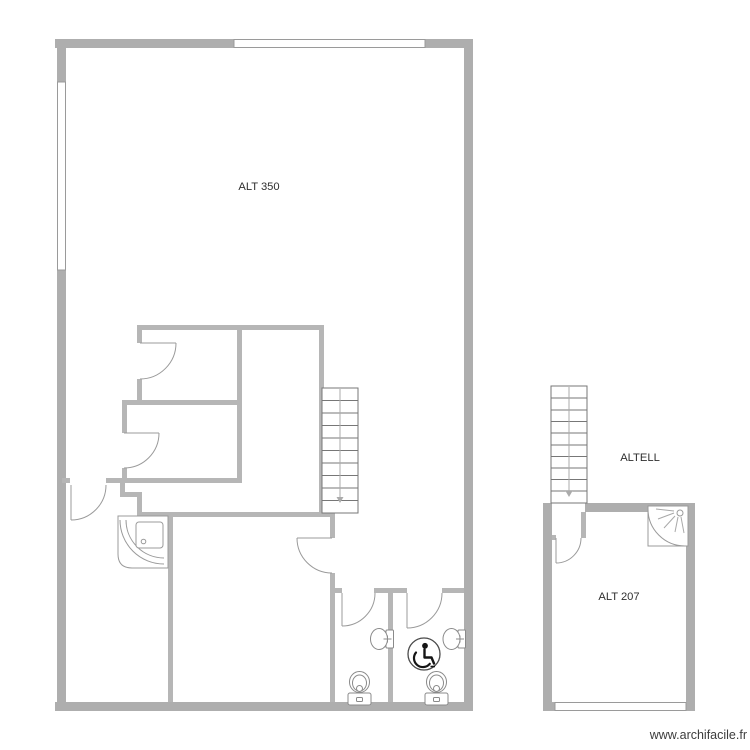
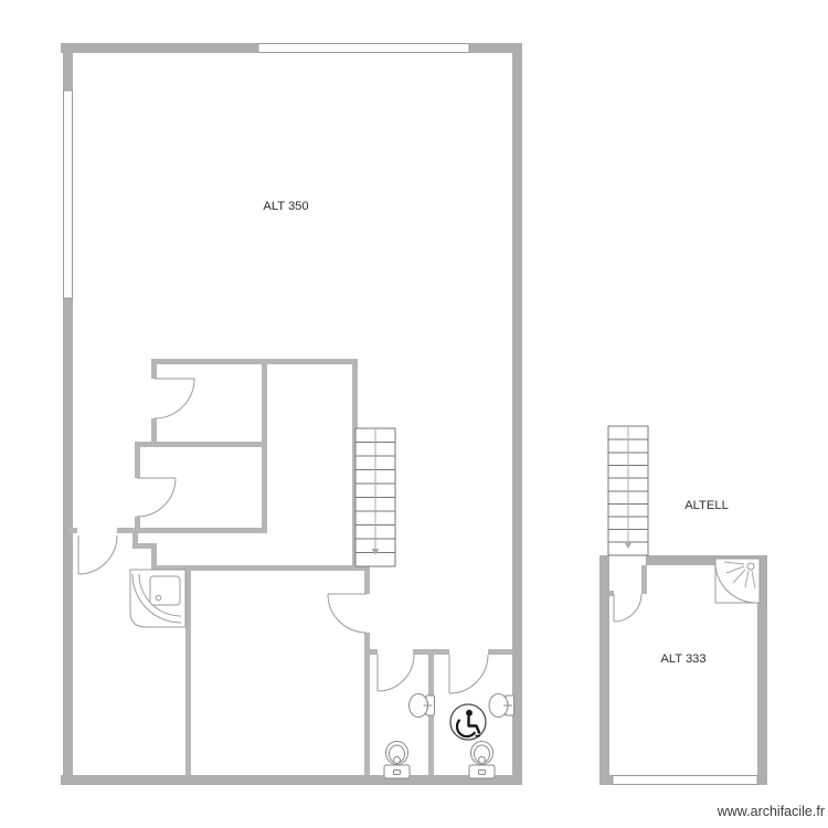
  ALT 350
  ALTELL
- ALT 207
+ ALT 333
  www.archifacile.fr
